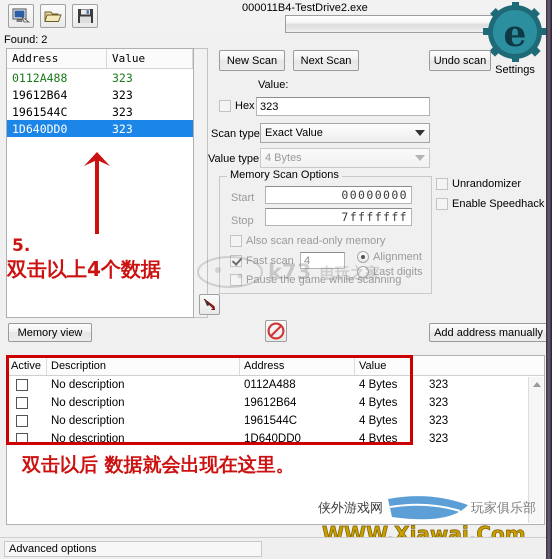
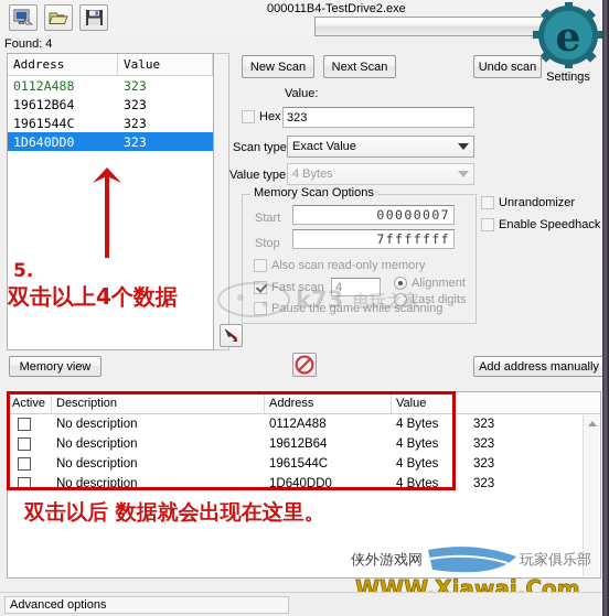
  000011B4-TestDrive2.exe
- Found: 2
+ Found: 4
  e
  Settings
  Address
  Value
  0112A488
  323
  19612B64
  323
  1961544C
  323
  1D640DD0
  323
  New Scan
  Next Scan
  Undo scan
  Value:
  Hex
  323
  Scan type
  Exact Value
  Value type
  4 Bytes
  Memory Scan Options
  Start
- 00000000
+ 00000007
  Stop
  7fffffff
  Also scan read-only memory
  Fast scan
  4
  Alignment
  Last digits
  Pause the game while scanning
  Unrandomizer
  Enable Speedhack
  Memory view
  Add address manually
  Active
  Description
  Address
  Value
  No description
  0112A488
  4 Bytes
  323
  No description
  19612B64
  4 Bytes
  323
  No description
  1961544C
  4 Bytes
  323
  No description
  1D640DD0
  4 Bytes
  323
  5.
  双击以上4个数据
  双击以后 数据就会出现在这里。
  k73
  电玩之家
  WWW.Xiawai.Com
  侠外游戏网
  玩家俱乐部
  Advanced options
